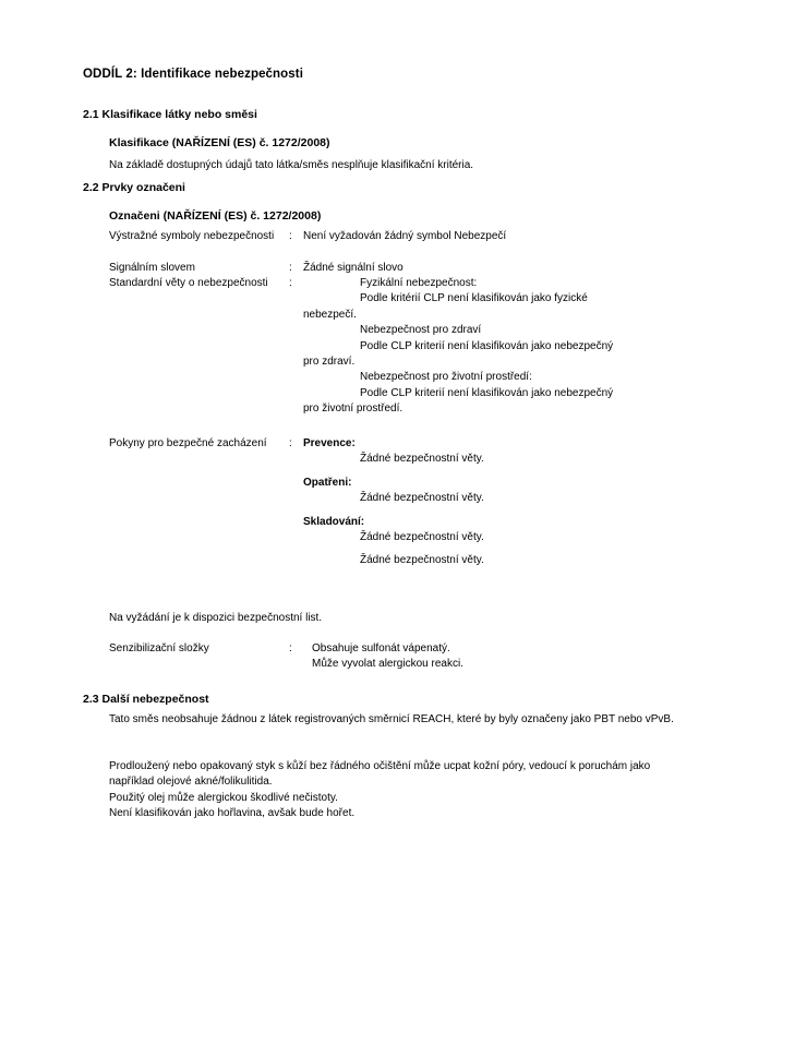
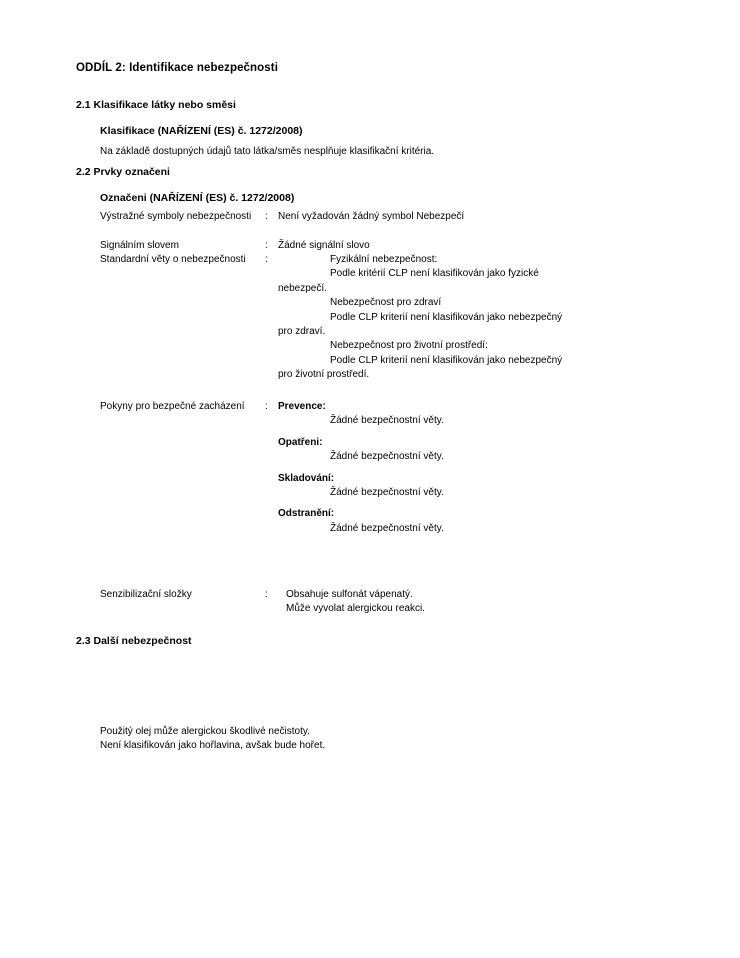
  ODDÍL 2: Identifikace nebezpečnosti
  2.1 Klasifikace látky nebo směsi
  Klasifikace (NAŘÍZENÍ (ES) č. 1272/2008)
  Na základě dostupných údajů tato látka/směs nesplňuje klasifikační kritéria.
  2.2 Prvky označeni
  Označeni (NAŘÍZENÍ (ES) č. 1272/2008)
  Výstražné symboly nebezpečnosti
  :
  Není vyžadován žádný symbol Nebezpečí
  Signálním slovem
  :
  Žádné signální slovo
  Standardní věty o nebezpečnosti
  :
  Fyzikální nebezpečnost:
  Podle kritérií CLP není klasifikován jako fyzické
  nebezpečí.
  Nebezpečnost pro zdraví
  Podle CLP kriterií není klasifikován jako nebezpečný
  pro zdraví.
  Nebezpečnost pro životní prostředí:
  Podle CLP kriterií není klasifikován jako nebezpečný
  pro životní prostředí.
  Pokyny pro bezpečné zacházení
  :
  Prevence:
  Žádné bezpečnostní věty.
  Opatřeni:
  Žádné bezpečnostní věty.
  Skladování:
  Žádné bezpečnostní věty.
+ Odstranění:
  Žádné bezpečnostní věty.
- Na vyžádání je k dispozici bezpečnostní list.
  Senzibilizační složky
  :
  Obsahuje sulfonát vápenatý.
  Může vyvolat alergickou reakci.
  2.3 Další nebezpečnost
- Tato směs neobsahuje žádnou z látek registrovaných směrnicí REACH, které by byly označeny jako PBT nebo vPvB.
- Prodloužený nebo opakovaný styk s kůží bez řádného očištění může ucpat kožní póry, vedoucí k poruchám jako například olejové akné/folikulitida.
  Použitý olej může alergickou škodlivé nečistoty.
  Není klasifikován jako hořlavina, avšak bude hořet.
